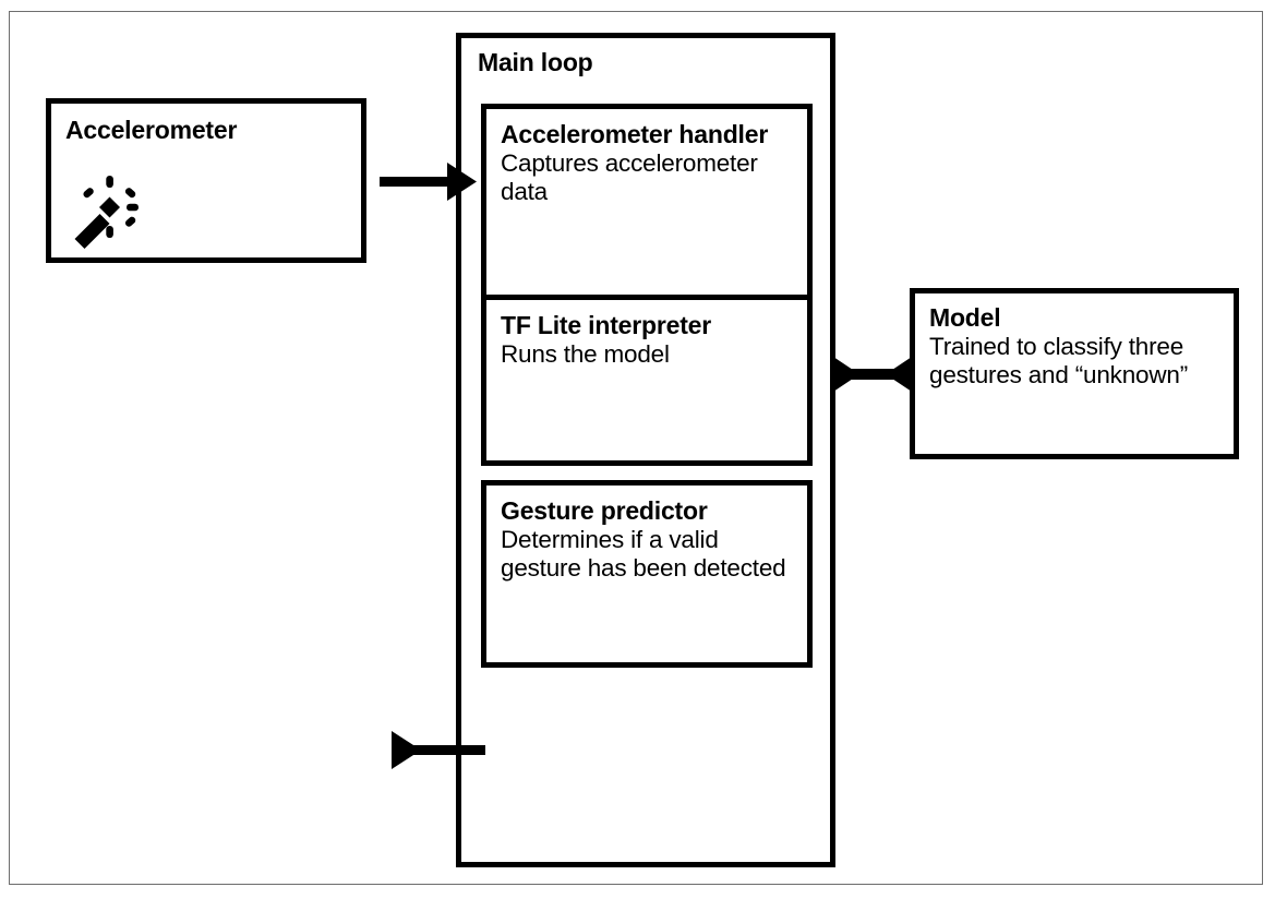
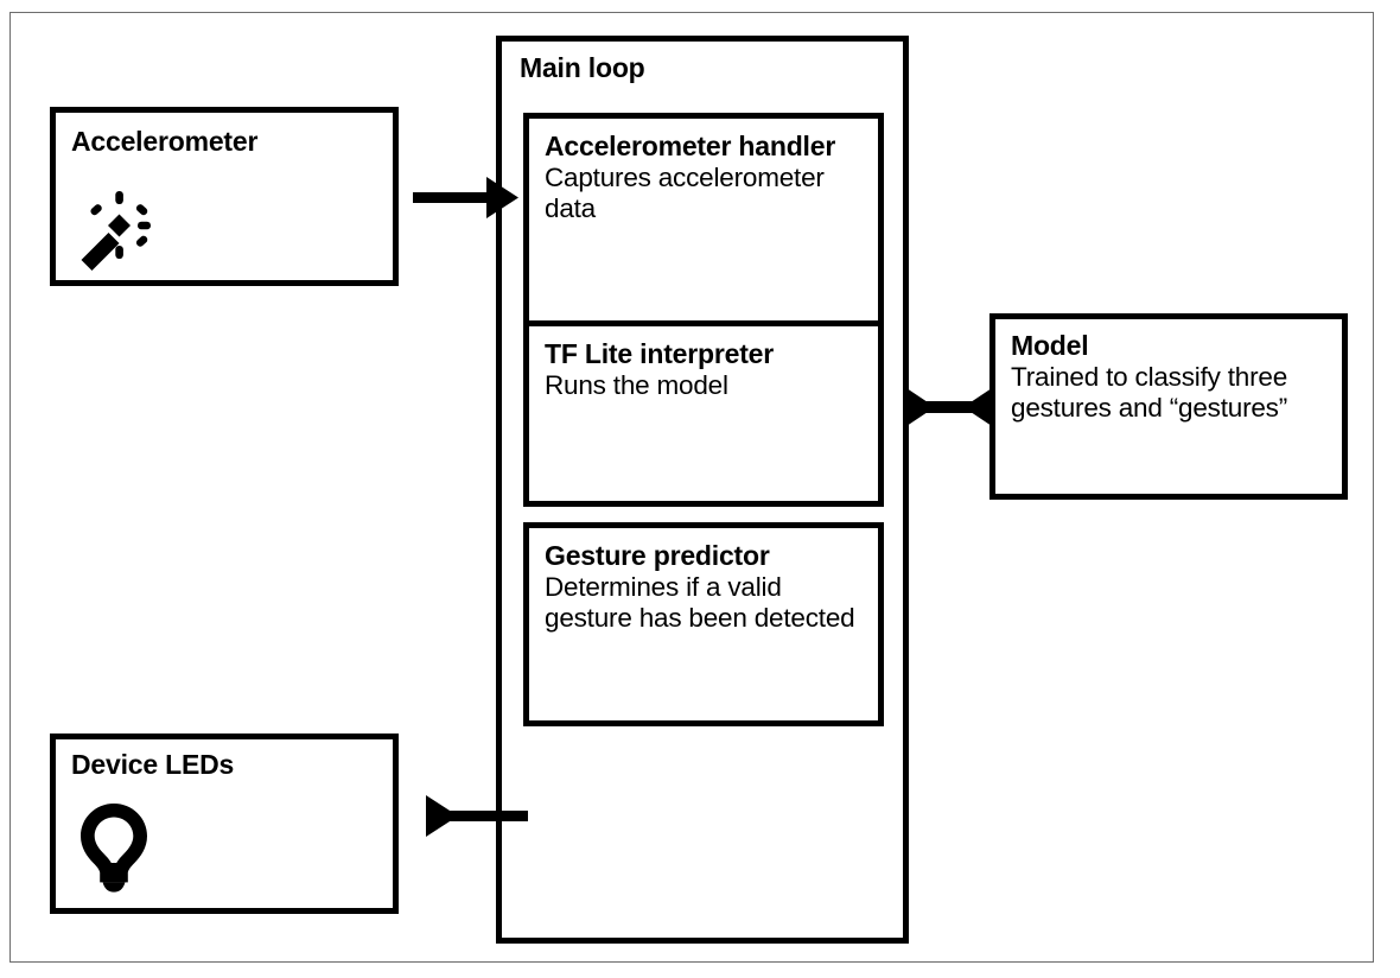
  Accelerometer
+ Device LEDs
  Main loop
  Accelerometer handler
  Captures accelerometer data
  TF Lite interpreter
  Runs the model
  Gesture predictor
  Determines if a valid gesture has been detected
  Model
- Trained to classify three gestures and “unknown”
+ Trained to classify three gestures and “gestures”
